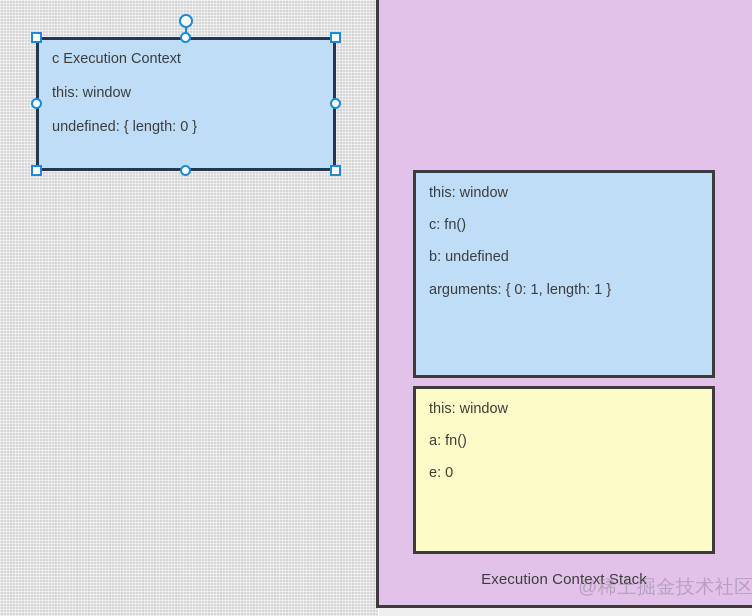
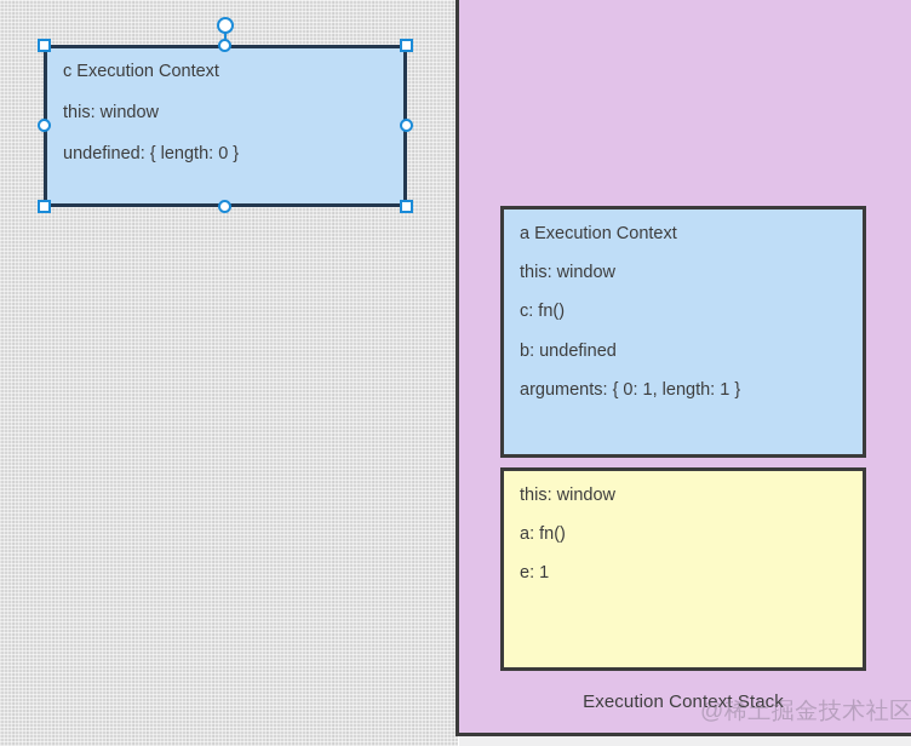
  c Execution Context
  this: window
  undefined: { length: 0 }
+ a Execution Context
  this: window
  c: fn()
  b: undefined
  arguments: { 0: 1, length: 1 }
  this: window
  a: fn()
- e: 0
+ e: 1
  Execution Context Stack
  @稀土掘金技术社区
